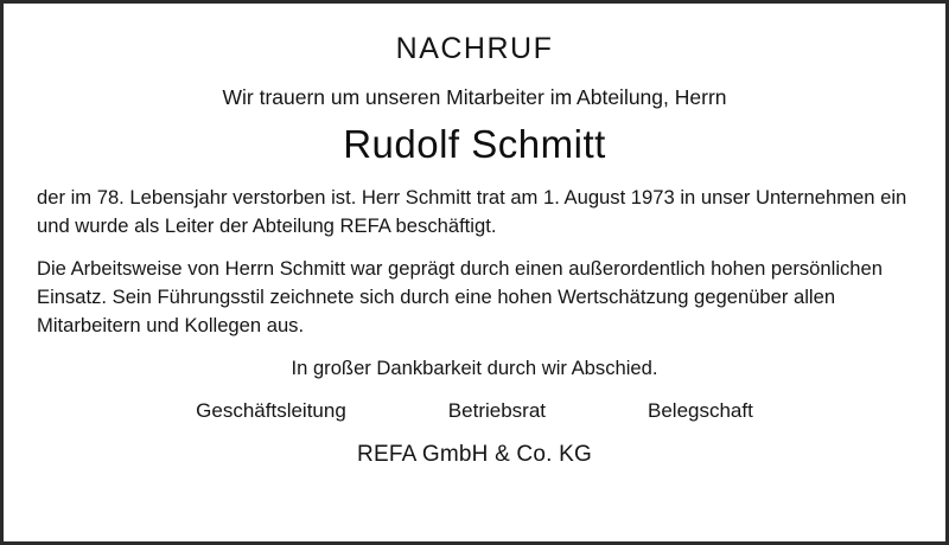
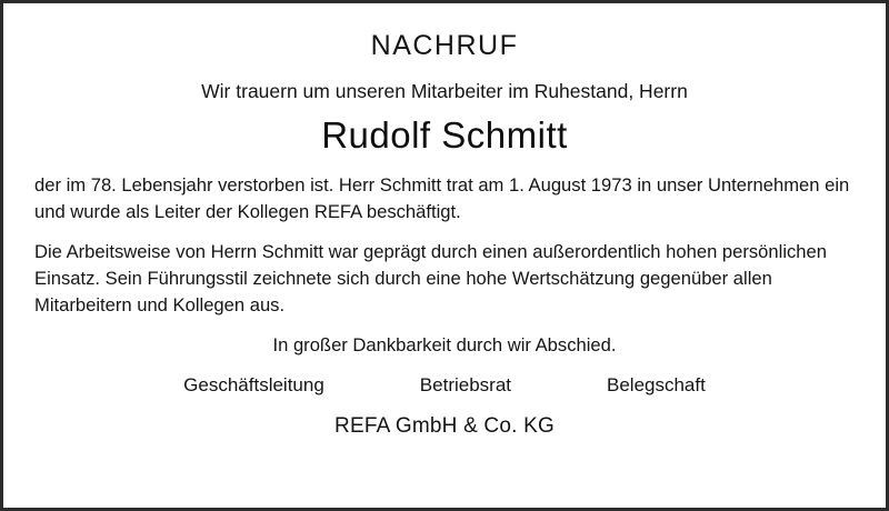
  NACHRUF
- Wir trauern um unseren Mitarbeiter im Abteilung, Herrn
+ Wir trauern um unseren Mitarbeiter im Ruhestand, Herrn
  Rudolf Schmitt
- der im 78. Lebensjahr verstorben ist. Herr Schmitt trat am 1. August 1973 in unser Unternehmen ein und wurde als Leiter der Abteilung REFA beschäftigt.
+ der im 78. Lebensjahr verstorben ist. Herr Schmitt trat am 1. August 1973 in unser Unternehmen ein und wurde als Leiter der Kollegen REFA beschäftigt.
- Die Arbeitsweise von Herrn Schmitt war geprägt durch einen außerordentlich hohen persönlichen Einsatz. Sein Führungsstil zeichnete sich durch eine hohen Wertschätzung gegenüber allen Mitarbeitern und Kollegen aus.
+ Die Arbeitsweise von Herrn Schmitt war geprägt durch einen außerordentlich hohen persönlichen Einsatz. Sein Führungsstil zeichnete sich durch eine hohe Wertschätzung gegenüber allen Mitarbeitern und Kollegen aus.
  In großer Dankbarkeit durch wir Abschied.
  Geschäftsleitung
  Betriebsrat
  Belegschaft
  REFA GmbH & Co. KG
